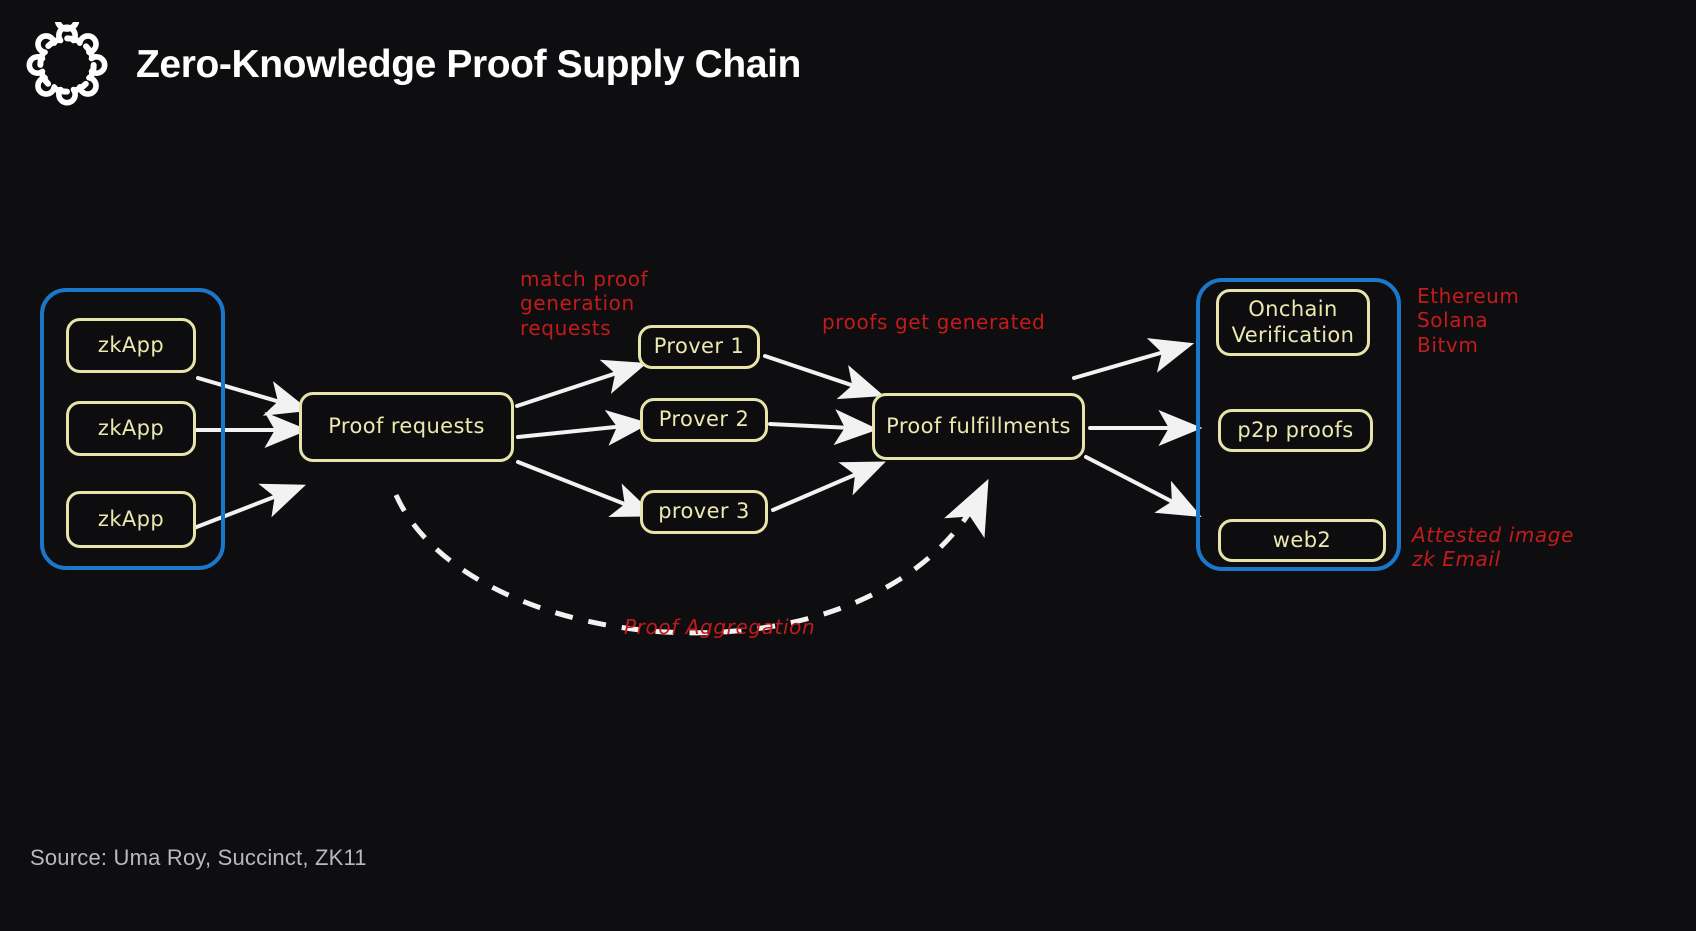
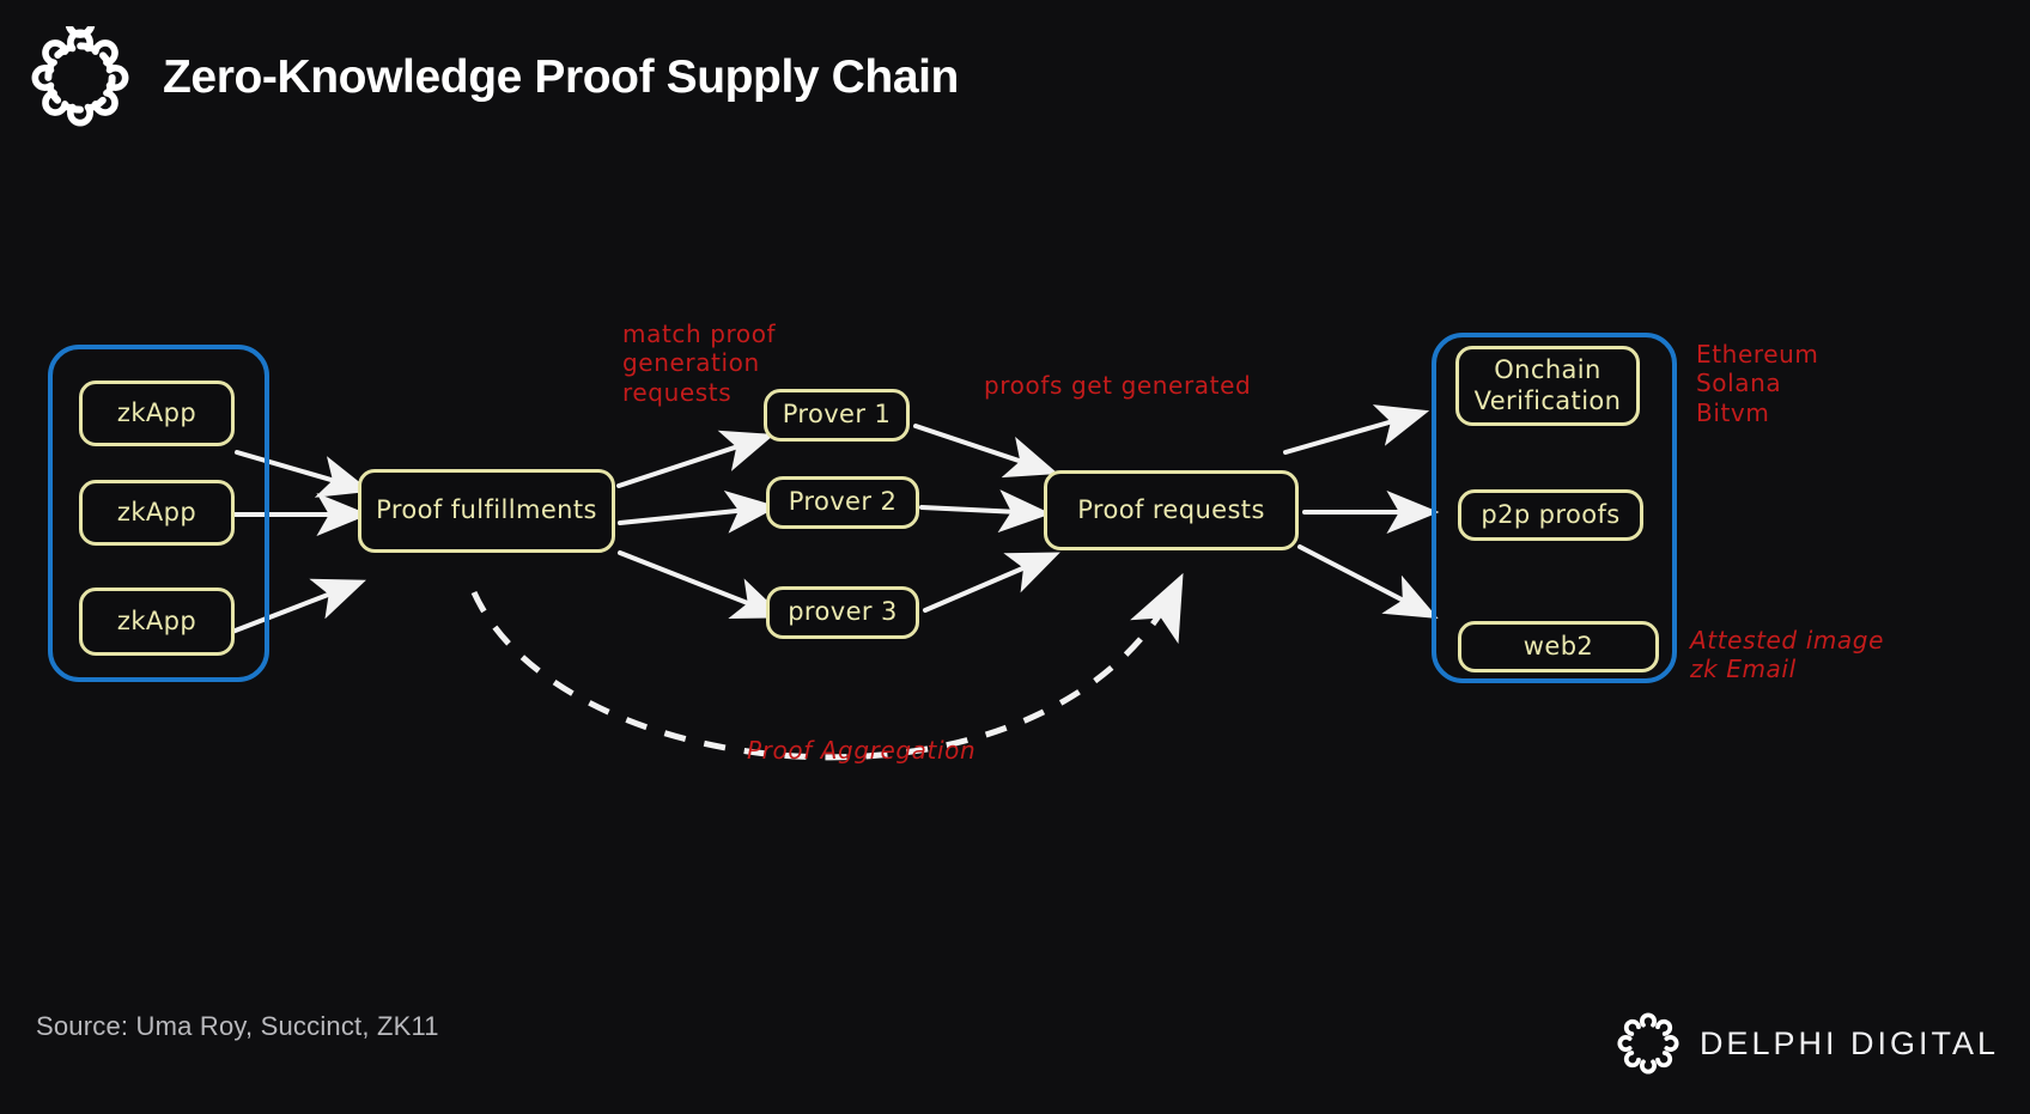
  Zero-Knowledge Proof Supply Chain
  zkApp
  zkApp
  zkApp
- Proof requests
+ Proof fulfillments
  Prover 1
  Prover 2
  prover 3
- Proof fulfillments
+ Proof requests
  Onchain Verification
  p2p proofs
  web2
  match proof
  generation
  requests
  proofs get generated
  Proof Aggregation
  Ethereum
  Solana
  Bitvm
  Attested image
  zk Email
  Source: Uma Roy, Succinct, ZK11
+ DELPHI DIGITAL
